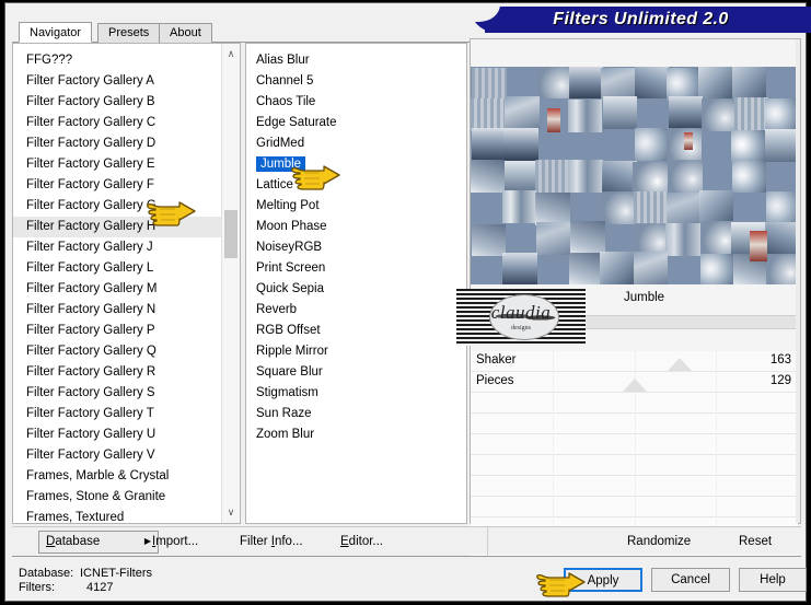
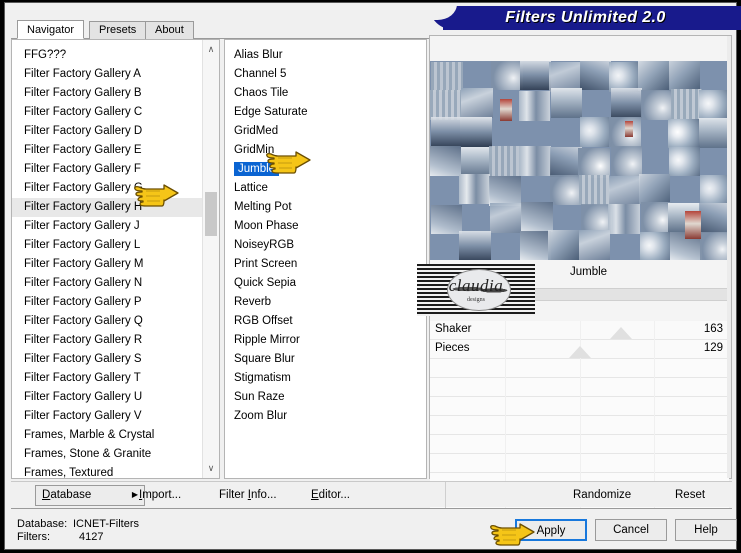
  Filters Unlimited 2.0
  Navigator
  Presets
  About
  FFG???
  Filter Factory Gallery A
  Filter Factory Gallery B
  Filter Factory Gallery C
  Filter Factory Gallery D
  Filter Factory Gallery E
  Filter Factory Gallery F
  Filter Factory Gallery
  Filter Factory Gallery H
  Filter Factory Gallery J
  Filter Factory Gallery L
  Filter Factory Gallery M
  Filter Factory Gallery N
  Filter Factory Gallery P
  Filter Factory Gallery Q
  Filter Factory Gallery R
  Filter Factory Gallery S
  Filter Factory Gallery T
  Filter Factory Gallery U
  Filter Factory Gallery V
  Frames, Marble & Crystal
  Frames, Stone & Granite
  Frames, Textured
  ∧
  ∨
  Alias Blur
  Channel 5
  Chaos Tile
  Edge Saturate
  GridMed
+ GridMin
  Jumble
  Lattice
  Melting Pot
  Moon Phase
  NoiseyRGB
  Print Screen
  Quick Sepia
  Reverb
  RGB Offset
  Ripple Mirror
  Square Blur
  Stigmatism
  Sun Raze
  Zoom Blur
  Jumble
  Shaker
  163
  Pieces
  129
  claudia
  Database
  ▶
  Import...
  Filter Info...
  Editor...
  Randomize
  Reset
  Database:
  ICNET-Filters
  Filters:
  4127
  Apply
  Cancel
  Help
